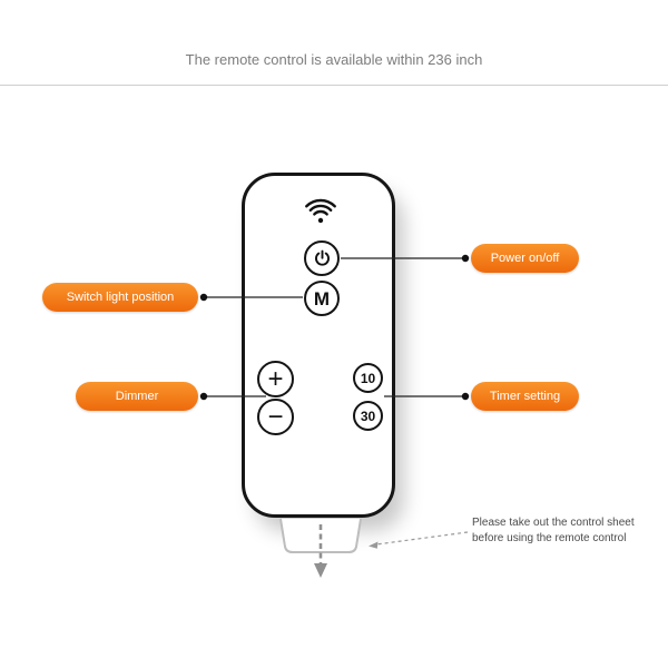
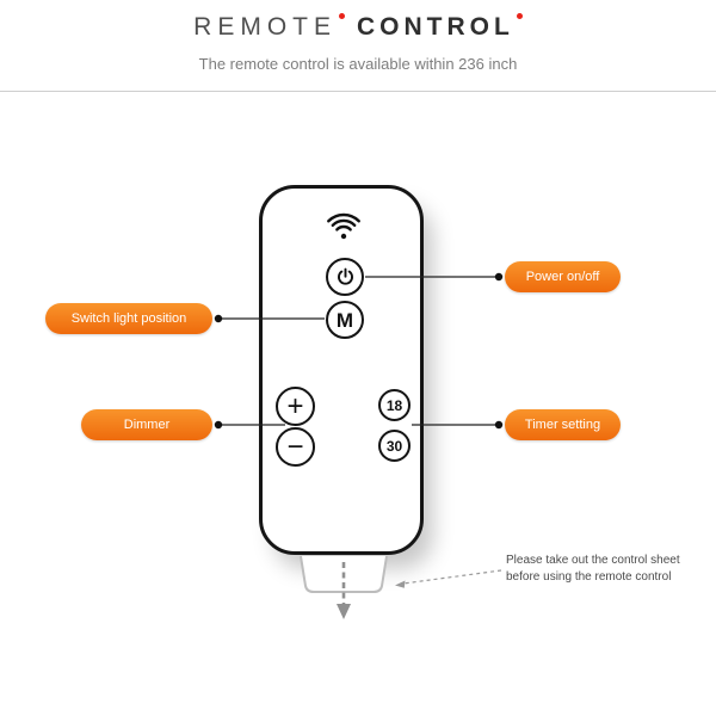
+ REMOTE CONTROL
  The remote control is available within 236 inch
  M
  +
  −
- 10
+ 18
  30
  Switch light position
  Power on/off
  Dimmer
  Timer setting
  Please take out the control sheet
  before using the remote control
